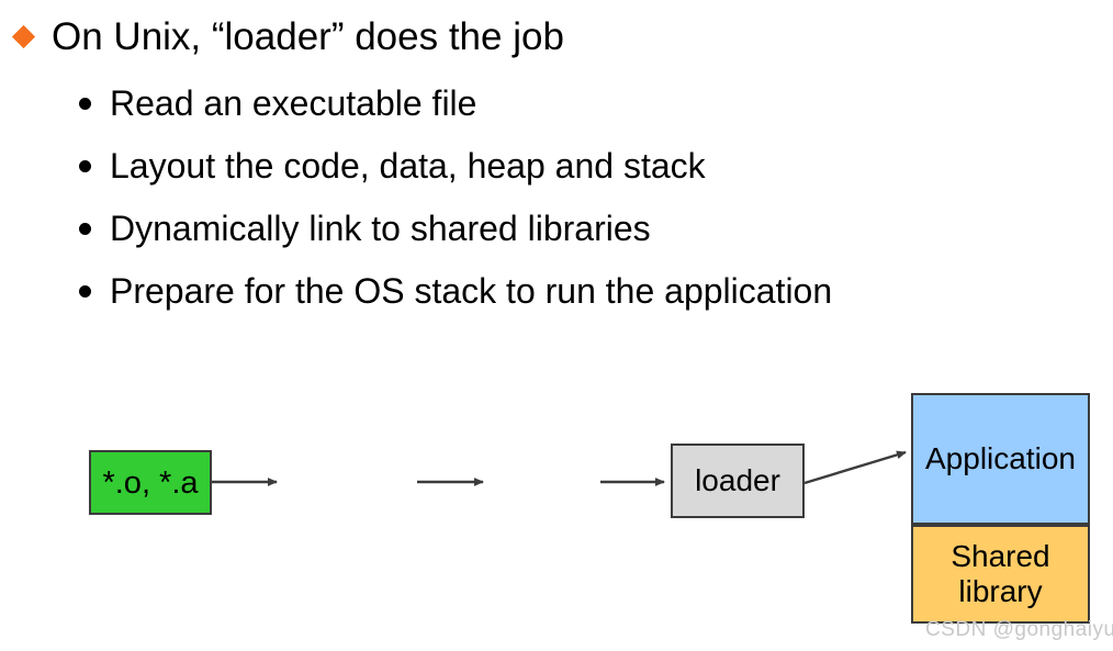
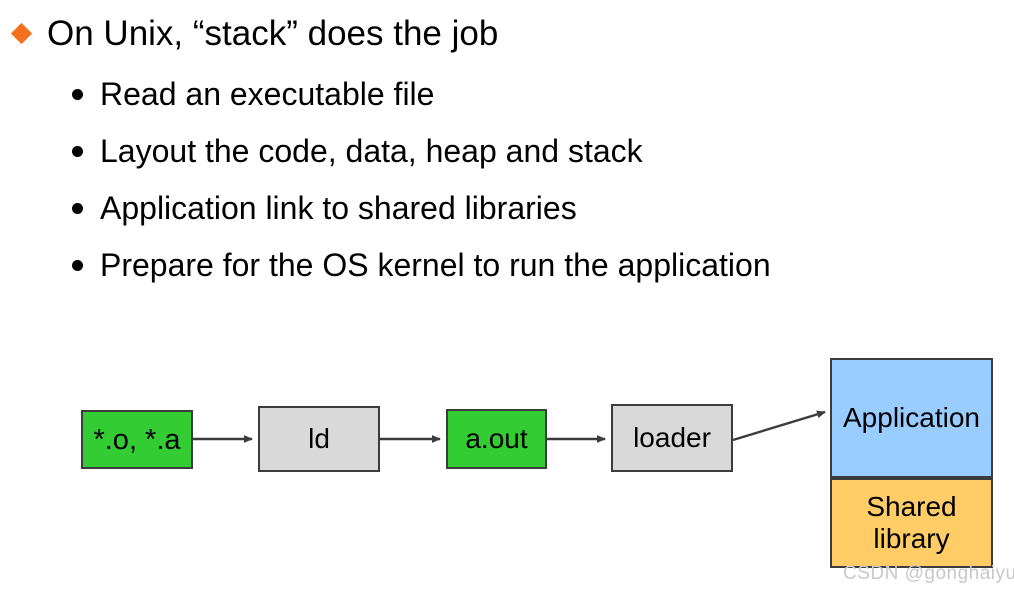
- On Unix, “loader” does the job
+ On Unix, “stack” does the job
  Read an executable file
  Layout the code, data, heap and stack
- Dynamically link to shared libraries
+ Application link to shared libraries
- Prepare for the OS stack to run the application
+ Prepare for the OS kernel to run the application
  *.o, *.a
+ ld
+ a.out
  loader
  Application
  Shared
  library
  CSDN @gonghaiyu
